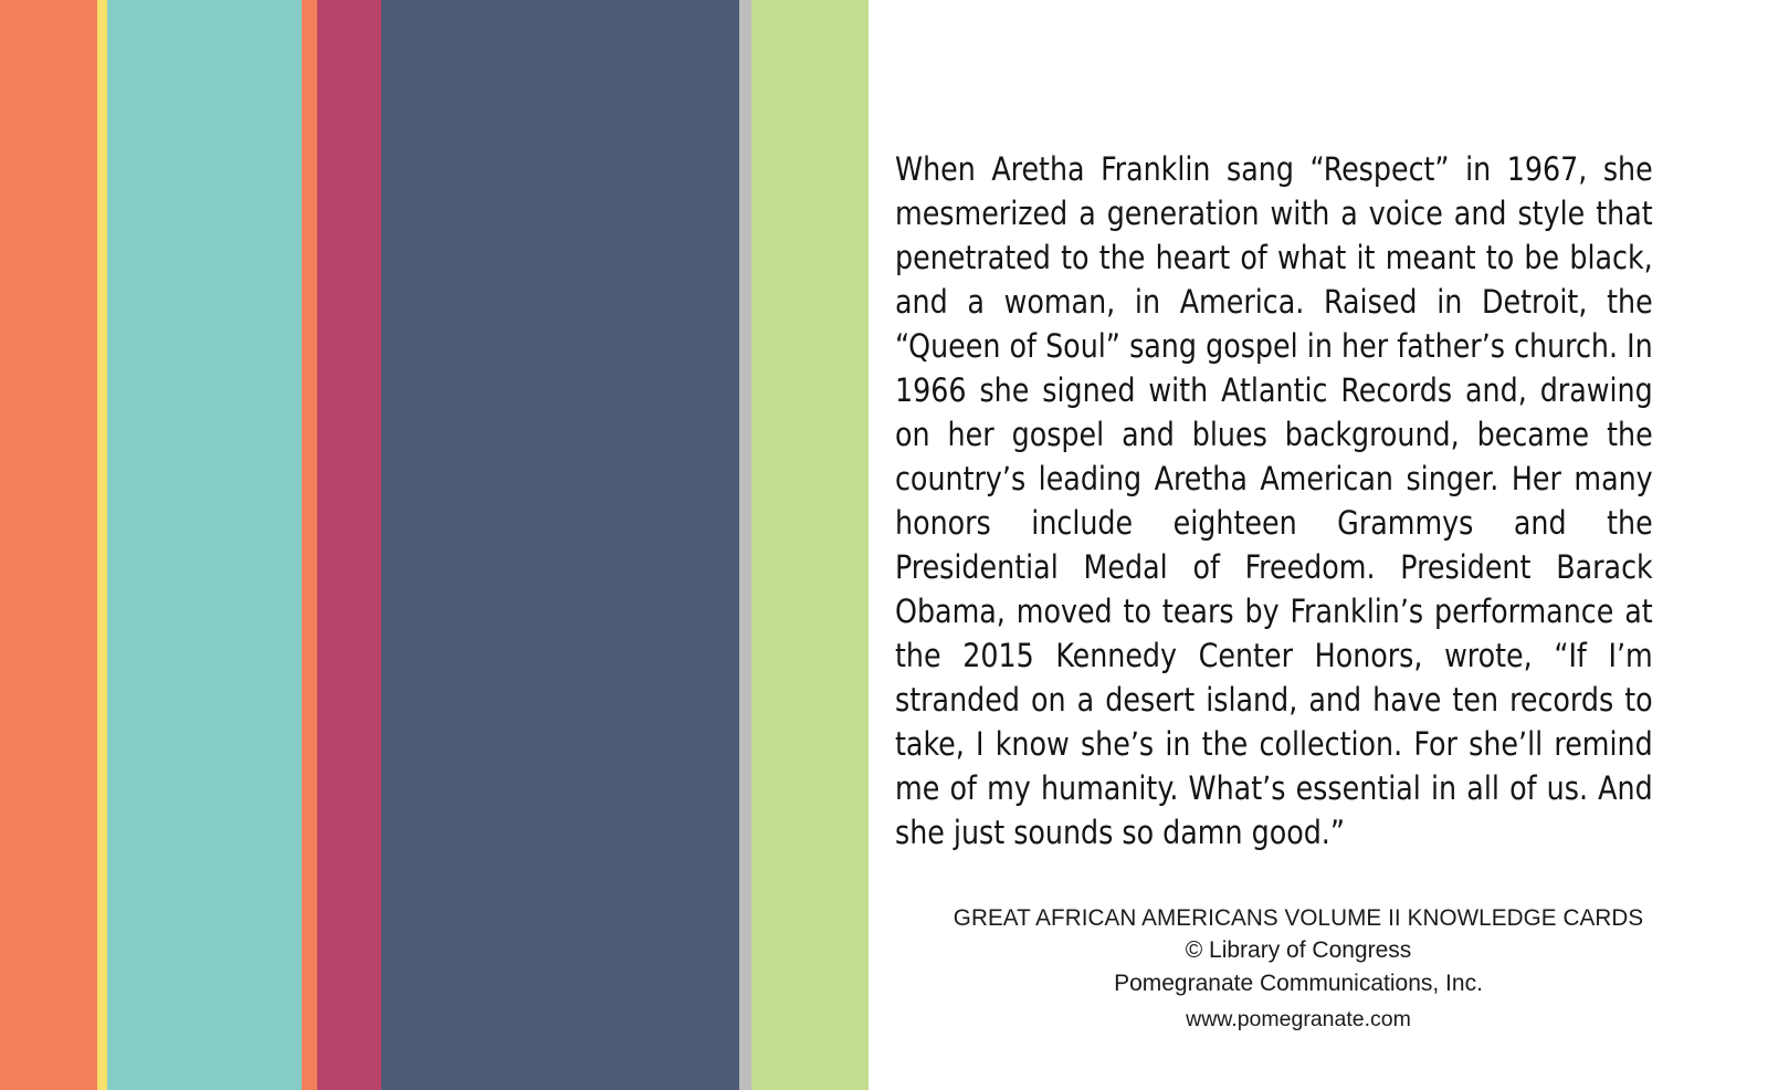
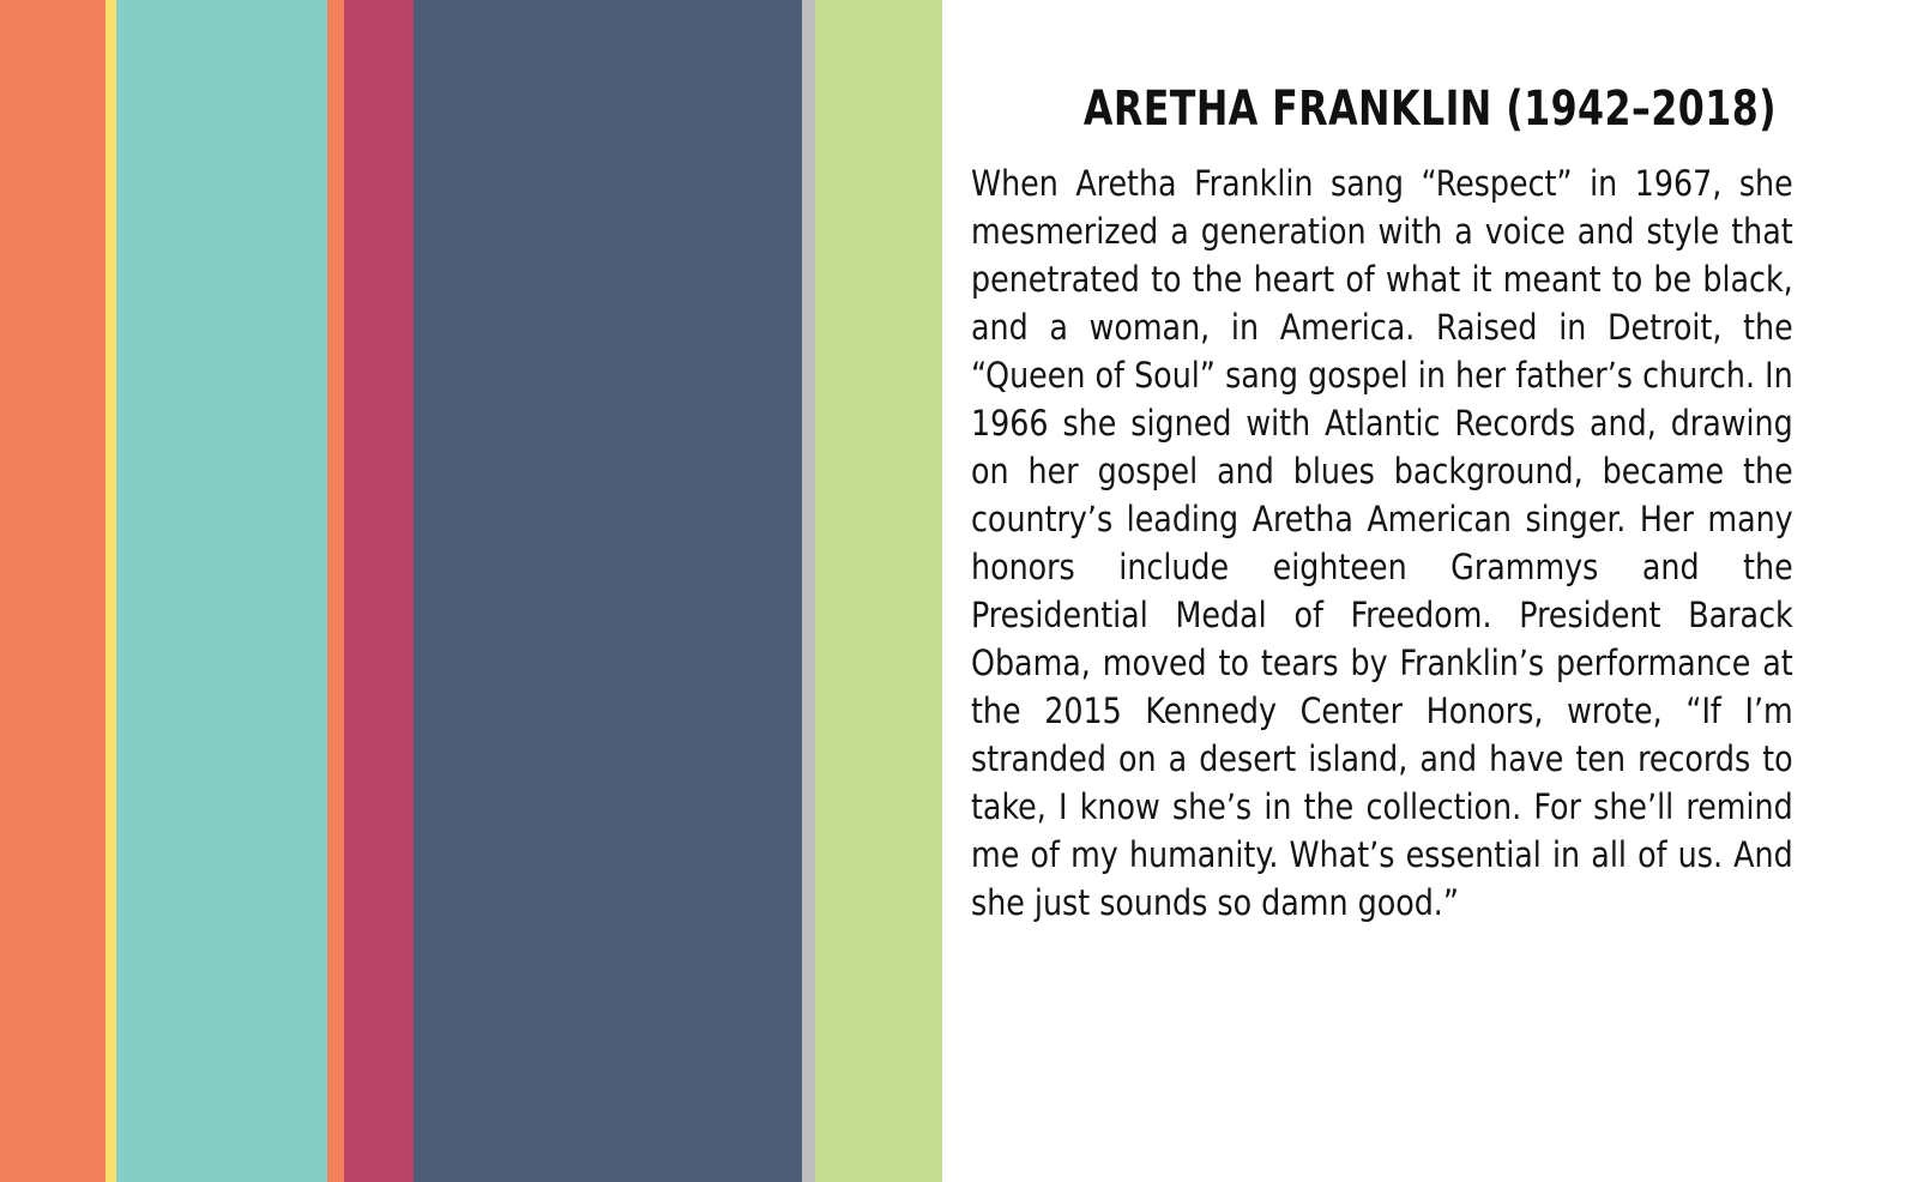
+ ARETHA FRANKLIN (1942–2018)
  When Aretha Franklin sang “Respect” in 1967, she mesmerized a generation with a voice and style that penetrated to the heart of what it meant to be black, and a woman, in America. Raised in Detroit, the “Queen of Soul” sang gospel in her father’s church. In 1966 she signed with Atlantic Records and, drawing on her gospel and blues background, became the country’s leading Aretha American singer. Her many honors include eighteen Grammys and the Presidential Medal of Freedom. President Barack Obama, moved to tears by Franklin’s performance at the 2015 Kennedy Center Honors, wrote, “If I’m stranded on a desert island, and have ten records to take, I know she’s in the collection. For she’ll remind me of my humanity. What’s essential in all of us. And she just sounds so damn good.”
- GREAT AFRICAN AMERICANS VOLUME II KNOWLEDGE CARDS
- © Library of Congress
- Pomegranate Communications, Inc.
- www.pomegranate.com
